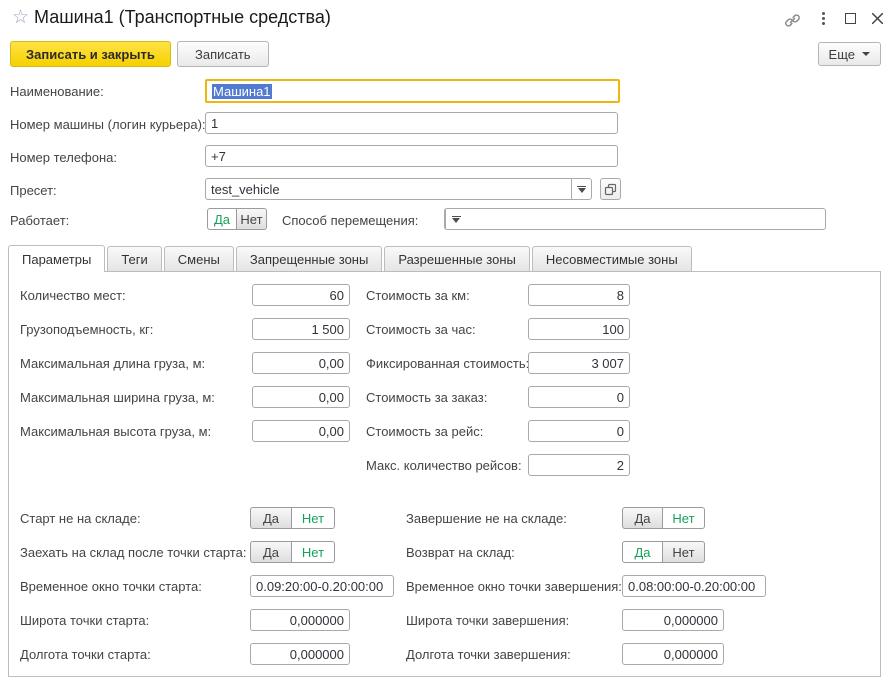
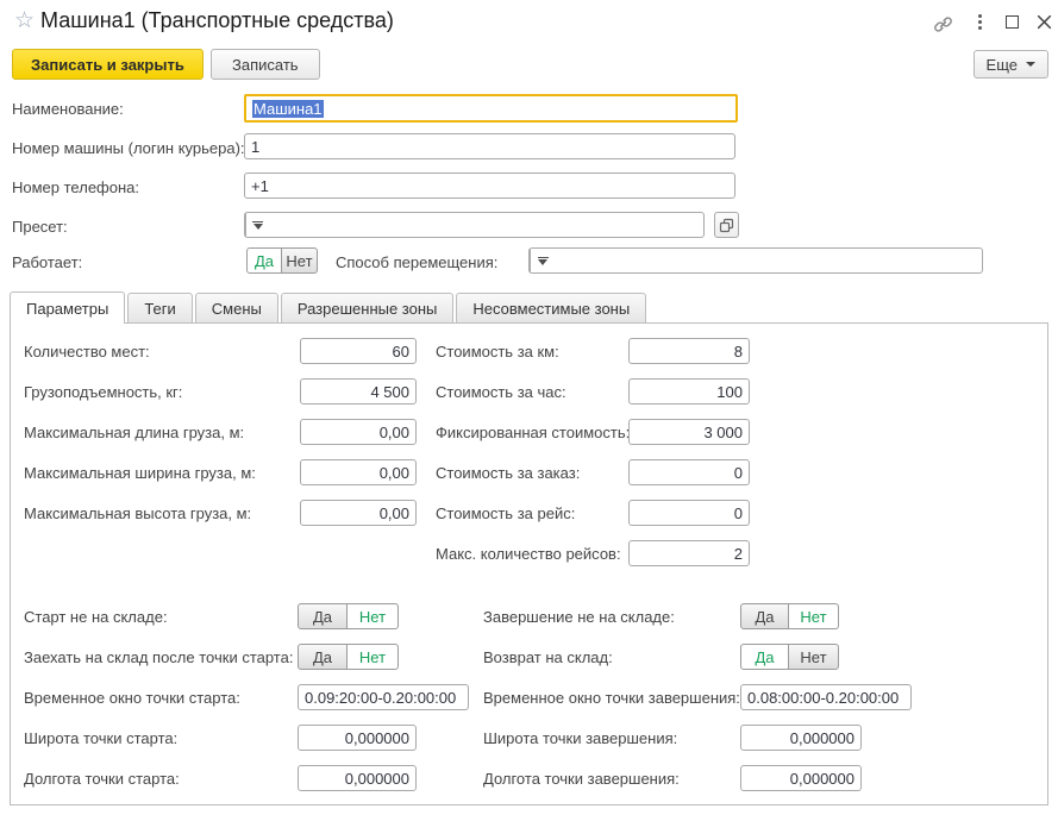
  ☆
  Машина1 (Транспортные средства)
  Записать и закрыть
  Записать
  Еще
  Наименование:
  Машина1
  Номер машины (логин курьера):
  1
  Номер телефона:
- +7
+ +1
  Пресет:
- test_vehicle
  Работает:
  Да
  Нет
  Способ перемещения:
  Параметры
  Теги
  Смены
- Запрещенные зоны
  Разрешенные зоны
  Несовместимые зоны
  Количество мест:
  60
  Грузоподъемность, кг:
- 1 500
+ 4 500
  Максимальная длина груза, м:
  0,00
  Максимальная ширина груза, м:
  0,00
  Максимальная высота груза, м:
  0,00
  Стоимость за км:
  8
  Стоимость за час:
  100
  Фиксированная стоимость
- 3 007
+ 3 000
  Стоимость за заказ:
  0
  Стоимость за рейс:
  0
  Макс. количество рейсов:
  2
  Старт не на складе:
  Да
  Нет
  Завершение не на складе:
  Да
  Нет
  Заехать на склад после точки старта:
  Да
  Нет
  Возврат на склад:
  Да
  Нет
  Временное окно точки старта:
  0.09:20:00-0.20:00:00
  Временное окно точки завершения:
  0.08:00:00-0.20:00:00
  Широта точки старта:
  0,000000
  Широта точки завершения:
  0,000000
  Долгота точки старта:
  0,000000
  Долгота точки завершения:
  0,000000
